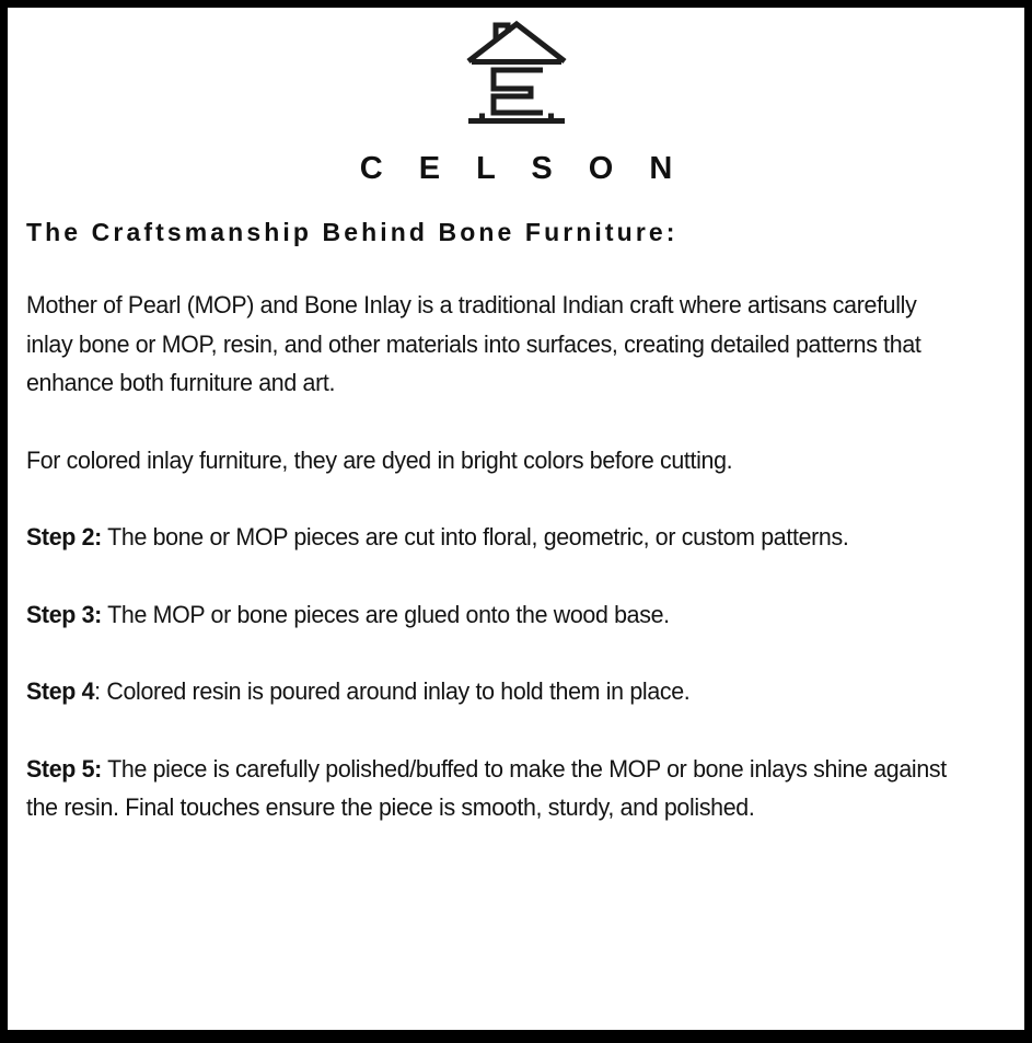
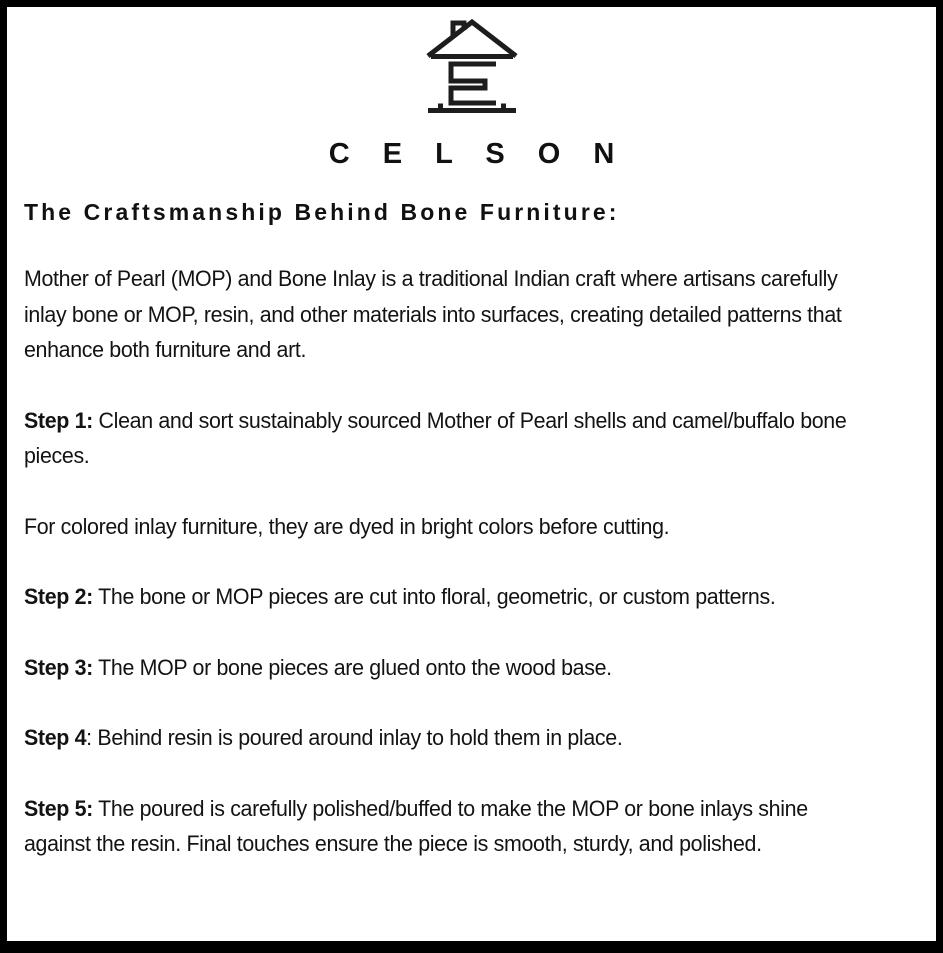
  C E L S O N
  The Craftsmanship Behind Bone Furniture:
  Mother of Pearl (MOP) and Bone Inlay is a traditional Indian craft where artisans carefully inlay bone or MOP, resin, and other materials into surfaces, creating detailed patterns that enhance both furniture and art.
+ Step 1: Clean and sort sustainably sourced Mother of Pearl shells and camel/buffalo bone pieces.
  For colored inlay furniture, they are dyed in bright colors before cutting.
  Step 2: The bone or MOP pieces are cut into floral, geometric, or custom patterns.
  Step 3: The MOP or bone pieces are glued onto the wood base.
- Step 4: Colored resin is poured around inlay to hold them in place.
+ Step 4: Behind resin is poured around inlay to hold them in place.
- Step 5: The piece is carefully polished/buffed to make the MOP or bone inlays shine against the resin. Final touches ensure the piece is smooth, sturdy, and polished.
+ Step 5: The poured is carefully polished/buffed to make the MOP or bone inlays shine against the resin. Final touches ensure the piece is smooth, sturdy, and polished.
